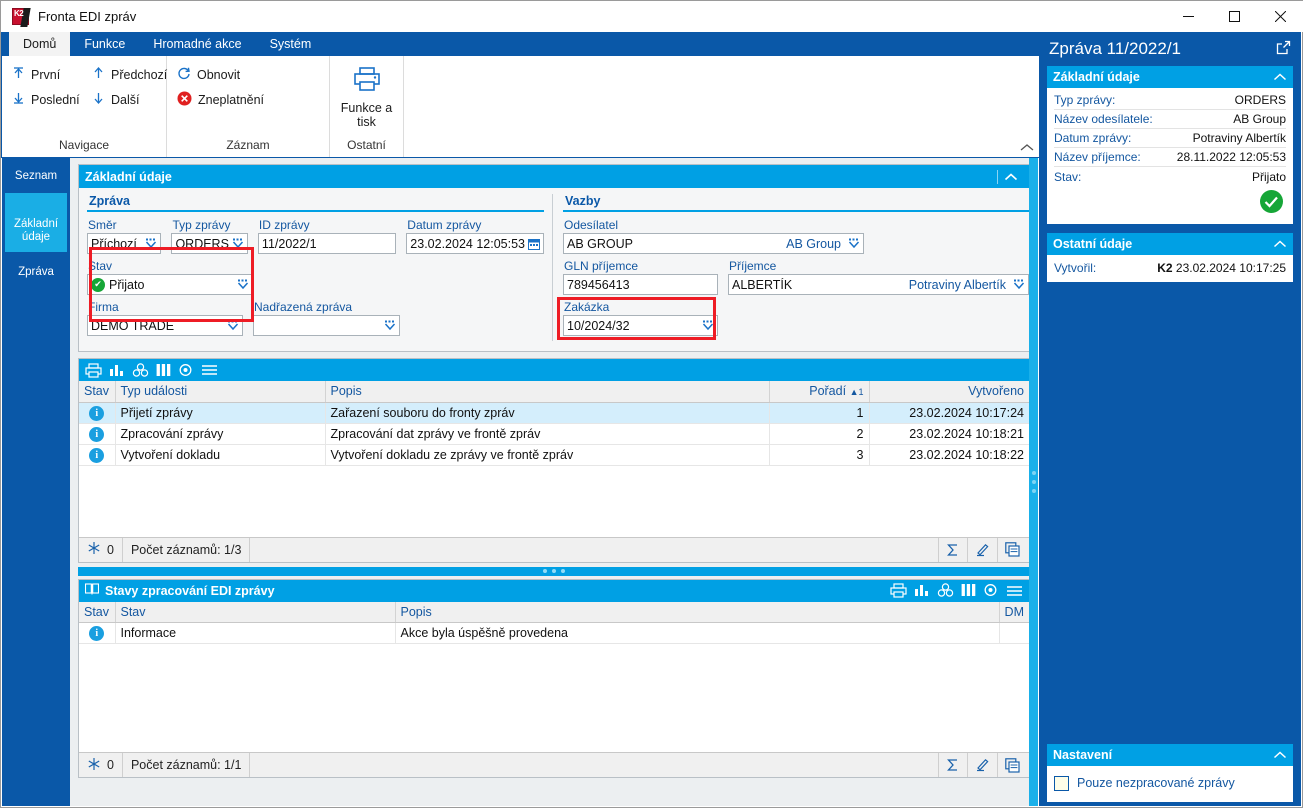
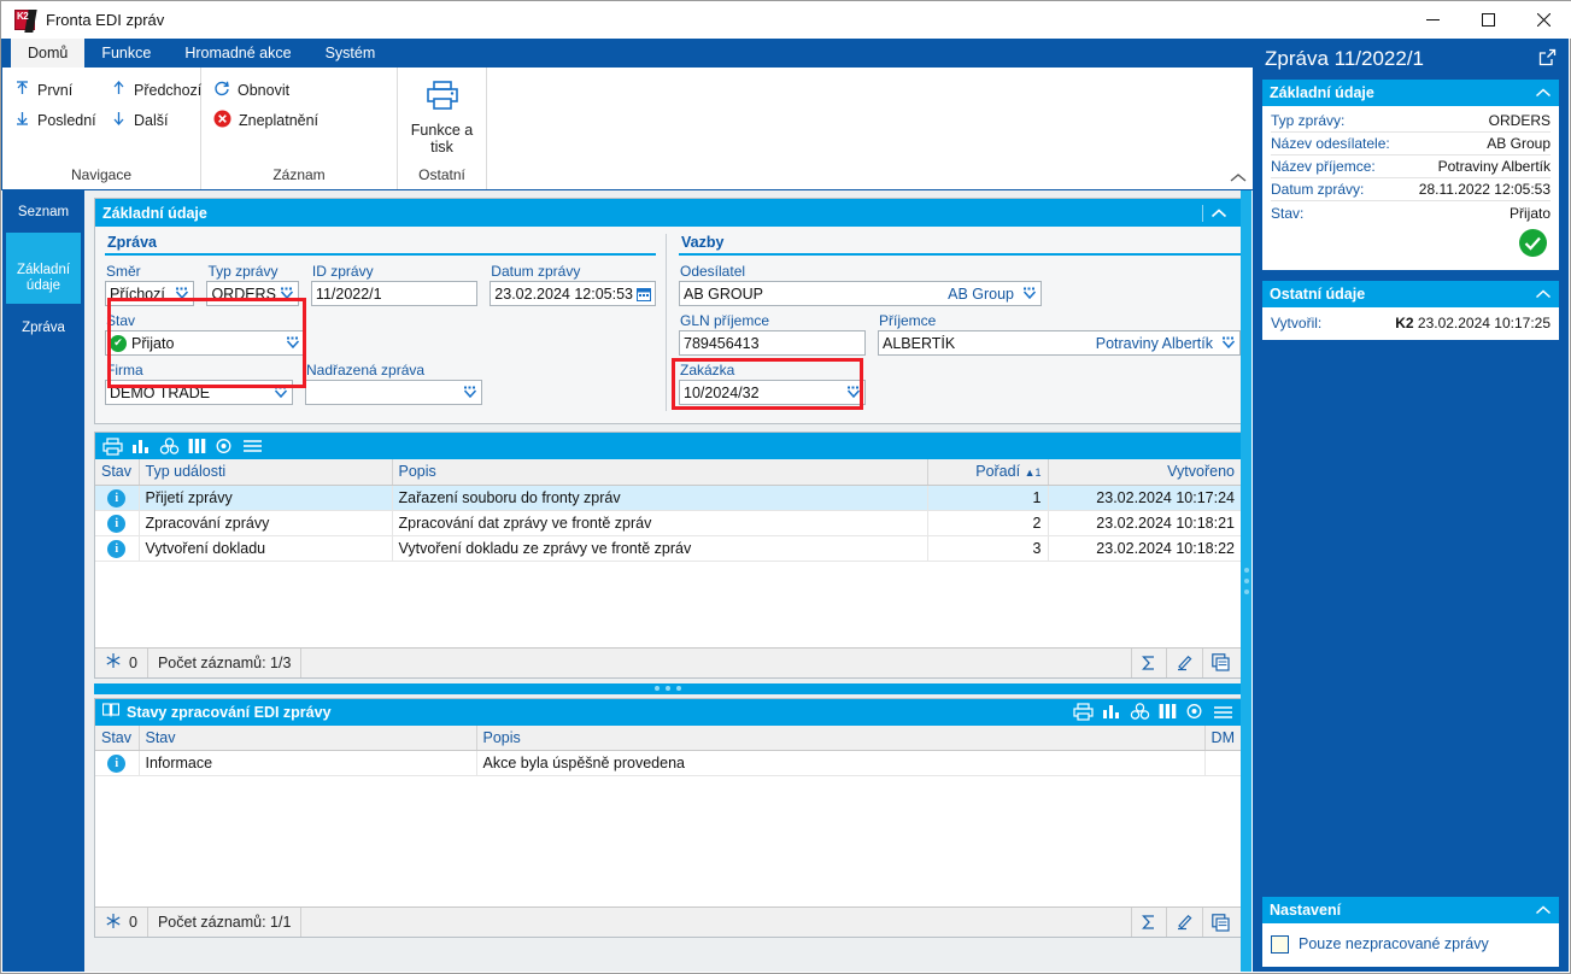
  Fronta EDI zpráv
  Domů
  Funkce
  Hromadné akce
  Systém
  První
  Poslední
  Předchozí
  Další
  Navigace
  Obnovit
  Zneplatnění
  Záznam
  Funkce a tisk
  Ostatní
  Seznam
  Základní údaje
  Zpráva
  Základní údaje
  Zpráva
  Směr
  Příchozí
  Typ zprávy
  ORDERS
  ID zprávy
  11/2022/1
  Datum zprávy
  23.02.2024 12:05:53
  Stav
  ✔
  Přijato
  Firma
  DEMO TRADE
  Nadřazená zpráva
  Vazby
  Odesílatel
  AB GROUP
  AB Group
  GLN příjemce
  789456413
  Příjemce
  ALBERTÍK
  Potraviny Albertík
  Zakázka
  10/2024/32
  Stav	Typ události	Popis	Pořadí ▲1	Vytvořeno
  i	Přijetí zprávy	Zařazení souboru do fronty zpráv	1	23.02.2024 10:17:24
  i	Zpracování zprávy	Zpracování dat zprávy ve frontě zpráv	2	23.02.2024 10:18:21
  i	Vytvoření dokladu	Vytvoření dokladu ze zprávy ve frontě zpráv	3	23.02.2024 10:18:22
  0
  Počet záznamů: 1/3
  Stavy zpracování EDI zprávy
  Stav	Stav	Popis	DM
  i	Informace	Akce byla úspěšně provedena
  0
  Počet záznamů: 1/1
  Zpráva 11/2022/1
  Základní údaje
  Typ zprávy:
  ORDERS
  Název odesílatele:
  AB Group
- Datum zprávy:
+ Název příjemce:
  Potraviny Albertík
- Název příjemce:
+ Datum zprávy:
  28.11.2022 12:05:53
  Stav:
  Přijato
  Ostatní údaje
  Vytvořil:
  K2 23.02.2024 10:17:25
  Nastavení
  Pouze nezpracované zprávy
